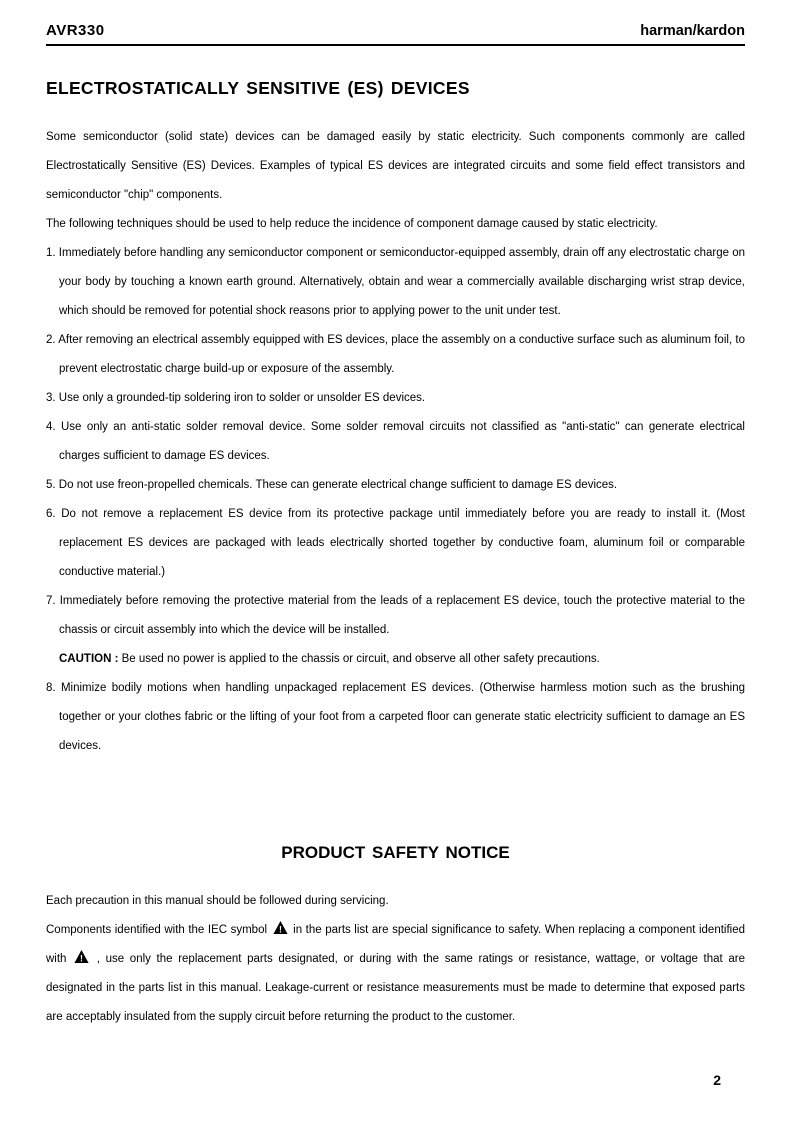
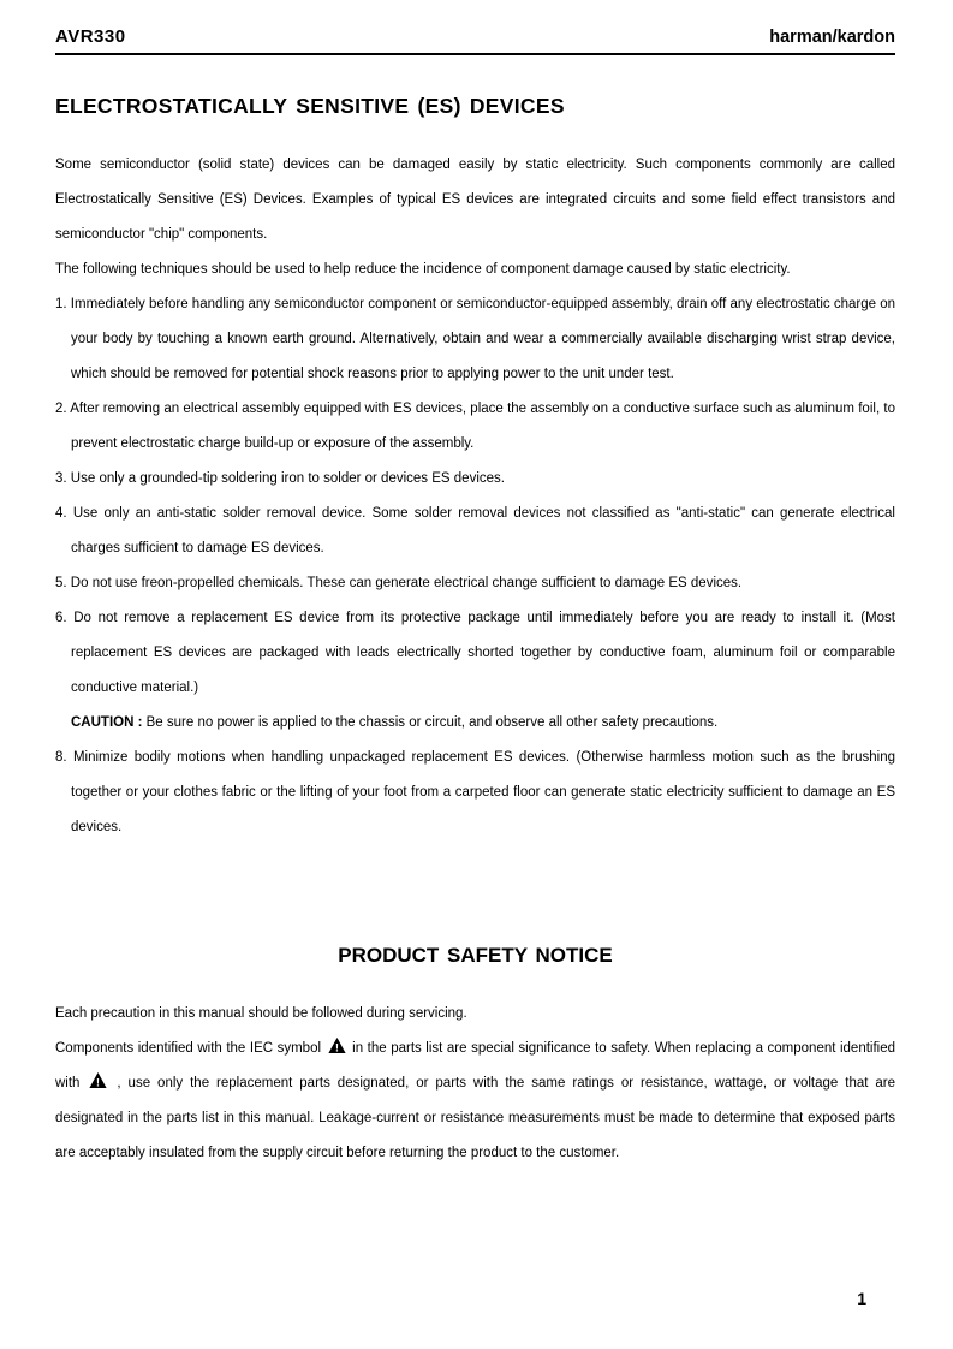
  AVR330
  harman/kardon
  ELECTROSTATICALLY SENSITIVE (ES) DEVICES
  Some semiconductor (solid state) devices can be damaged easily by static electricity. Such components commonly are called Electrostatically Sensitive (ES) Devices. Examples of typical ES devices are integrated circuits and some field effect transistors and semiconductor "chip" components.
  The following techniques should be used to help reduce the incidence of component damage caused by static electricity.
  1. Immediately before handling any semiconductor component or semiconductor-equipped assembly, drain off any electrostatic charge on your body by touching a known earth ground. Alternatively, obtain and wear a commercially available discharging wrist strap device, which should be removed for potential shock reasons prior to applying power to the unit under test.
  2. After removing an electrical assembly equipped with ES devices, place the assembly on a conductive surface such as aluminum foil, to prevent electrostatic charge build-up or exposure of the assembly.
- 3. Use only a grounded-tip soldering iron to solder or unsolder ES devices.
+ 3. Use only a grounded-tip soldering iron to solder or devices ES devices.
- 4. Use only an anti-static solder removal device. Some solder removal circuits not classified as "anti-static" can generate electrical charges sufficient to damage ES devices.
+ 4. Use only an anti-static solder removal device. Some solder removal devices not classified as "anti-static" can generate electrical charges sufficient to damage ES devices.
  5. Do not use freon-propelled chemicals. These can generate electrical change sufficient to damage ES devices.
  6. Do not remove a replacement ES device from its protective package until immediately before you are ready to install it. (Most replacement ES devices are packaged with leads electrically shorted together by conductive foam, aluminum foil or comparable conductive material.)
- 7. Immediately before removing the protective material from the leads of a replacement ES device, touch the protective material to the chassis or circuit assembly into which the device will be installed.
- CAUTION : Be used no power is applied to the chassis or circuit, and observe all other safety precautions.
+ CAUTION : Be sure no power is applied to the chassis or circuit, and observe all other safety precautions.
  8. Minimize bodily motions when handling unpackaged replacement ES devices. (Otherwise harmless motion such as the brushing together or your clothes fabric or the lifting of your foot from a carpeted floor can generate static electricity sufficient to damage an ES devices.
  PRODUCT SAFETY NOTICE
  Each precaution in this manual should be followed during servicing.
  Components identified with the IEC symbol
  !
  in the parts list are special significance to safety. When replacing a component identified with
  !
- , use only the replacement parts designated, or during with the same ratings or resistance, wattage, or voltage that are designated in the parts list in this manual. Leakage-current or resistance measurements must be made to determine that exposed parts are acceptably insulated from the supply circuit before returning the product to the customer.
+ , use only the replacement parts designated, or parts with the same ratings or resistance, wattage, or voltage that are designated in the parts list in this manual. Leakage-current or resistance measurements must be made to determine that exposed parts are acceptably insulated from the supply circuit before returning the product to the customer.
- 2
+ 1
